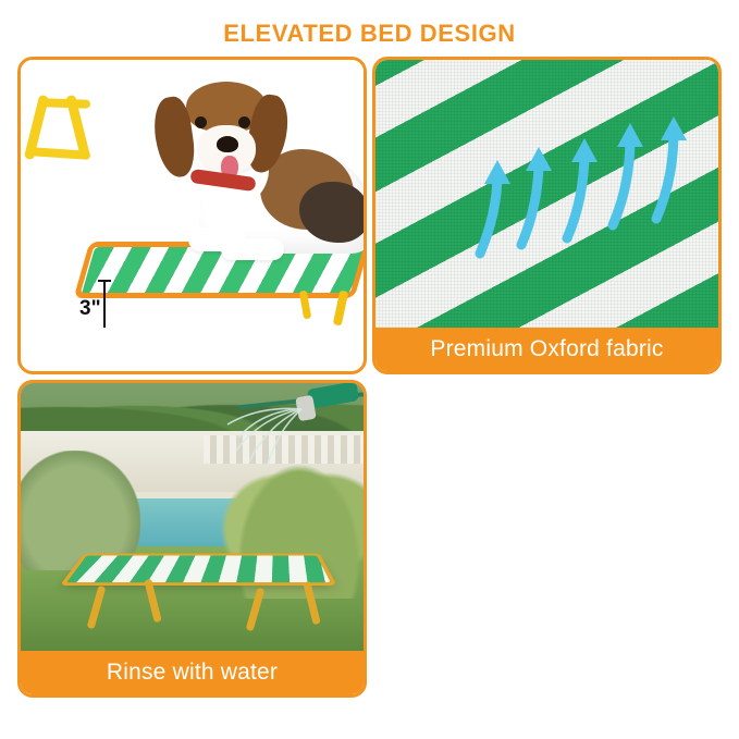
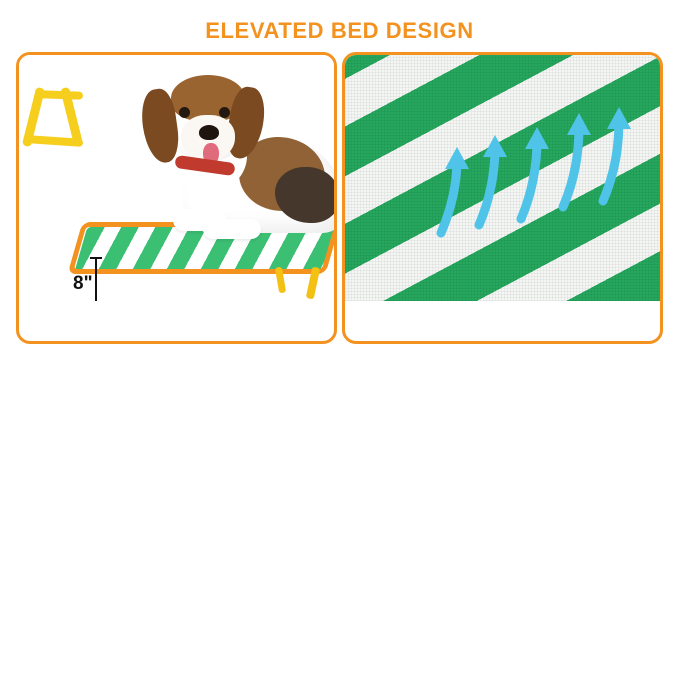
  ELEVATED BED DESIGN
- 3"
+ 8"
- Premium Oxford fabric
- Rinse with water
